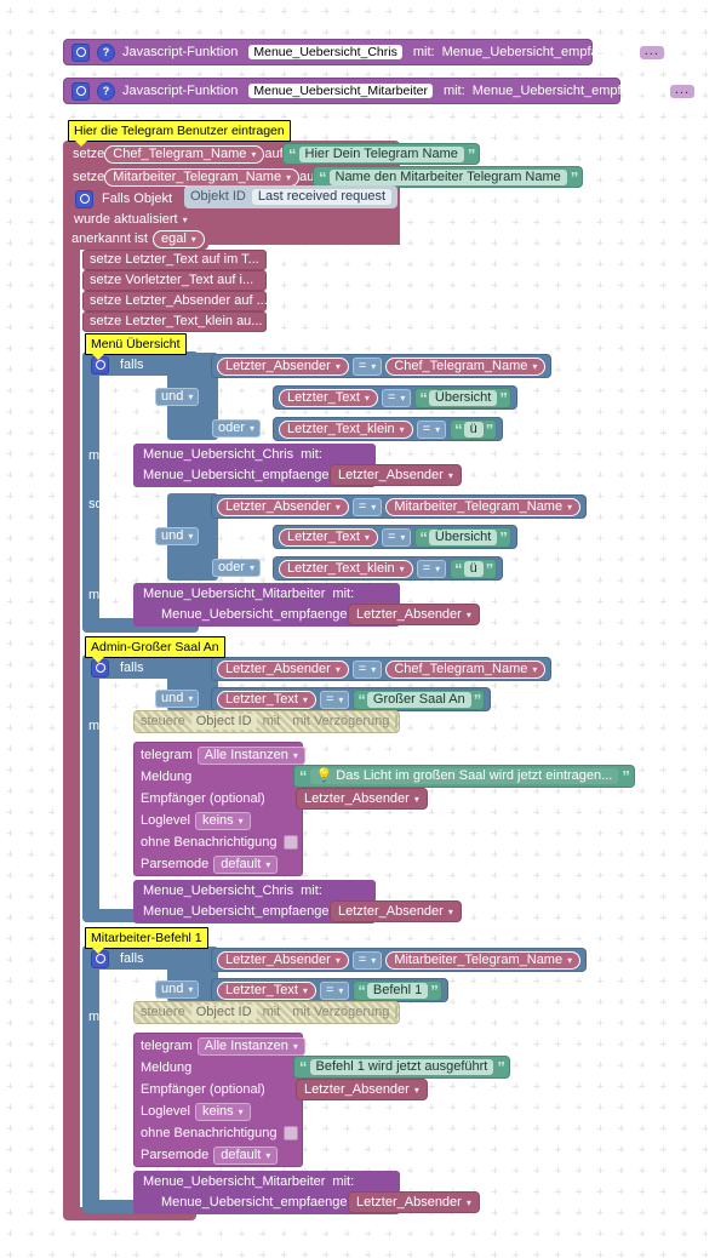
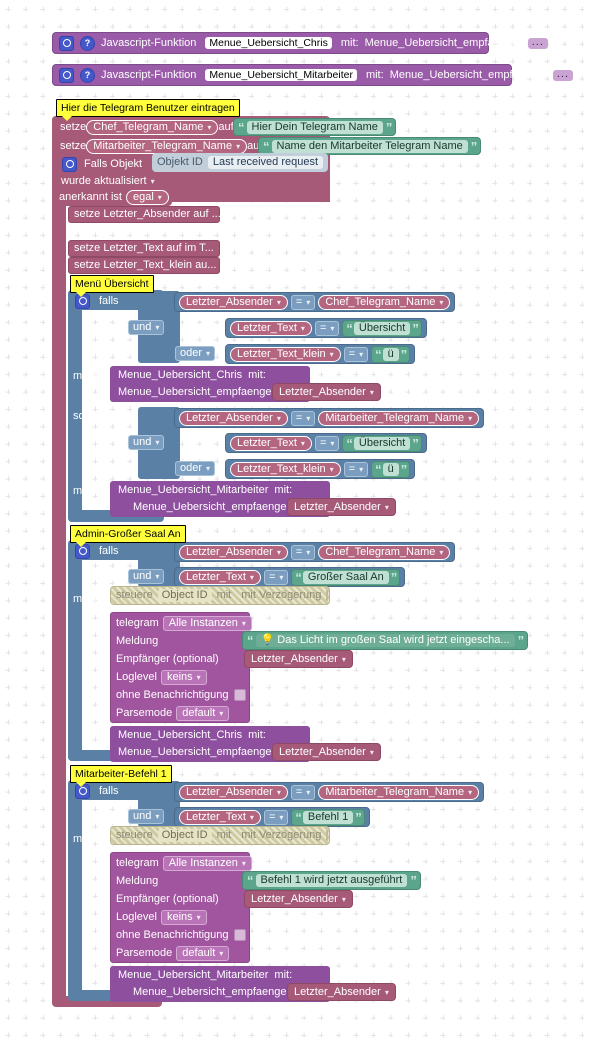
  ?
  Javascript-Funktion
  Menue_Uebersicht_Chris
  mit:
  Menue_Uebersicht_empfaenger
  ...
  ?
  Javascript-Funktion
  Menue_Uebersicht_Mitarbeiter
  mit:
  Menue_Uebersicht_empfaenger
  ...
  Hier die Telegram Benutzer eintragen
  setze
  Chef_Telegram_Name ▾
  “
  Hier Dein Telegram Name
  ”
  setze
  Mitarbeiter_Telegram_Name ▾
  “
  Name den Mitarbeiter Telegram Name
  ”
  Falls Objekt
  Objekt ID
  Last received request
  wurde aktualisiert ▾
  anerkannt ist
  egal ▾
- setze Letzter_Text auf im T...
+ setze Letzter_Absender auf ...
- setze Vorletzter_Text auf i...
- setze Letzter_Absender auf ...
+ setze Letzter_Text auf im T...
  setze Letzter_Text_klein au...
  Menü Übersicht
  falls
  Letzter_Absender ▾
  = ▾
  Chef_Telegram_Name ▾
  und ▾
  Letzter_Text ▾
  = ▾
  “
  Übersicht
  ”
  oder ▾
  Letzter_Text_klein ▾
  = ▾
  “
  ü
  ”
  mache
  Menue_Uebersicht_Chris
  mit:
  Menue_Uebersicht_empfaenge
  Letzter_Absender ▾
  sonst falls
  Letzter_Absender ▾
  = ▾
  Mitarbeiter_Telegram_Name ▾
  und ▾
  Letzter_Text ▾
  = ▾
  “
  Übersicht
  ”
  oder ▾
  Letzter_Text_klein ▾
  = ▾
  “
  ü
  ”
  mache
  Menue_Uebersicht_Mitarbeiter
  mit:
  Menue_Uebersicht_empfaenge
  Letzter_Absender ▾
  Admin-Großer Saal An
  falls
  Letzter_Absender ▾
  = ▾
  Chef_Telegram_Name ▾
  und ▾
  Letzter_Text ▾
  = ▾
  “
  Großer Saal An
  ”
  mache
  steuere
  Object ID
  mit
  mit Verzögerung
  telegram
  Alle Instanzen ▾
  Meldung
  “
- 💡 Das Licht im großen Saal wird jetzt eintragen...
+ 💡 Das Licht im großen Saal wird jetzt eingescha...
  ”
  Empfänger (optional)
  Letzter_Absender ▾
  Loglevel
  keins ▾
  ohne Benachrichtigung
  Parsemode
  default ▾
  Menue_Uebersicht_Chris
  mit:
  Menue_Uebersicht_empfaenge
  Letzter_Absender ▾
  Mitarbeiter-Befehl 1
  falls
  Letzter_Absender ▾
  = ▾
  Mitarbeiter_Telegram_Name ▾
  und ▾
  Letzter_Text ▾
  = ▾
  “
  Befehl 1
  ”
  mache
  steuere
  Object ID
  mit
  mit Verzögerung
  telegram
  Alle Instanzen ▾
  Meldung
  “
  Befehl 1 wird jetzt ausgeführt
  ”
  Empfänger (optional)
  Letzter_Absender ▾
  Loglevel
  keins ▾
  ohne Benachrichtigung
  Parsemode
  default ▾
  Menue_Uebersicht_Mitarbeiter
  mit:
  Menue_Uebersicht_empfaenge
  Letzter_Absender ▾
